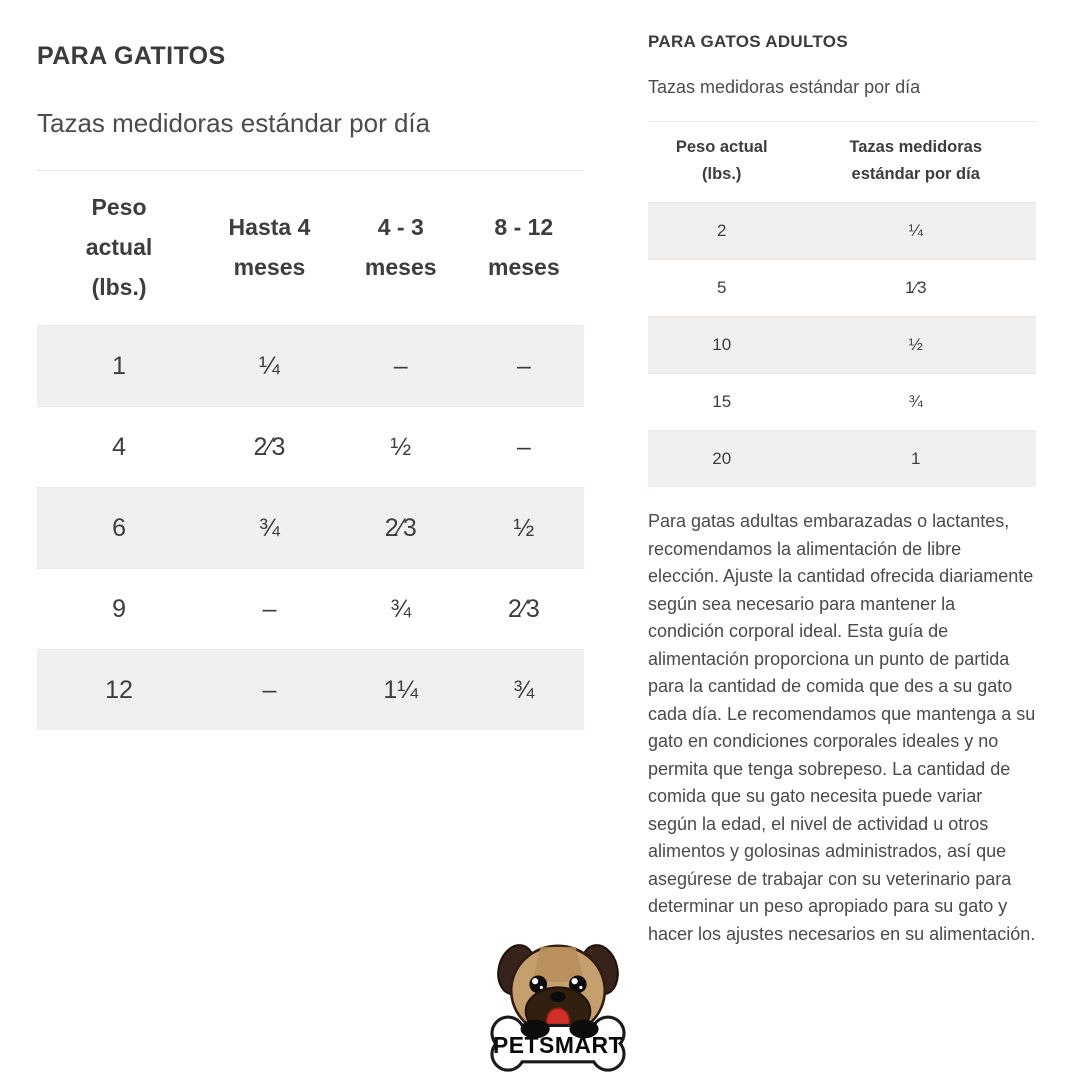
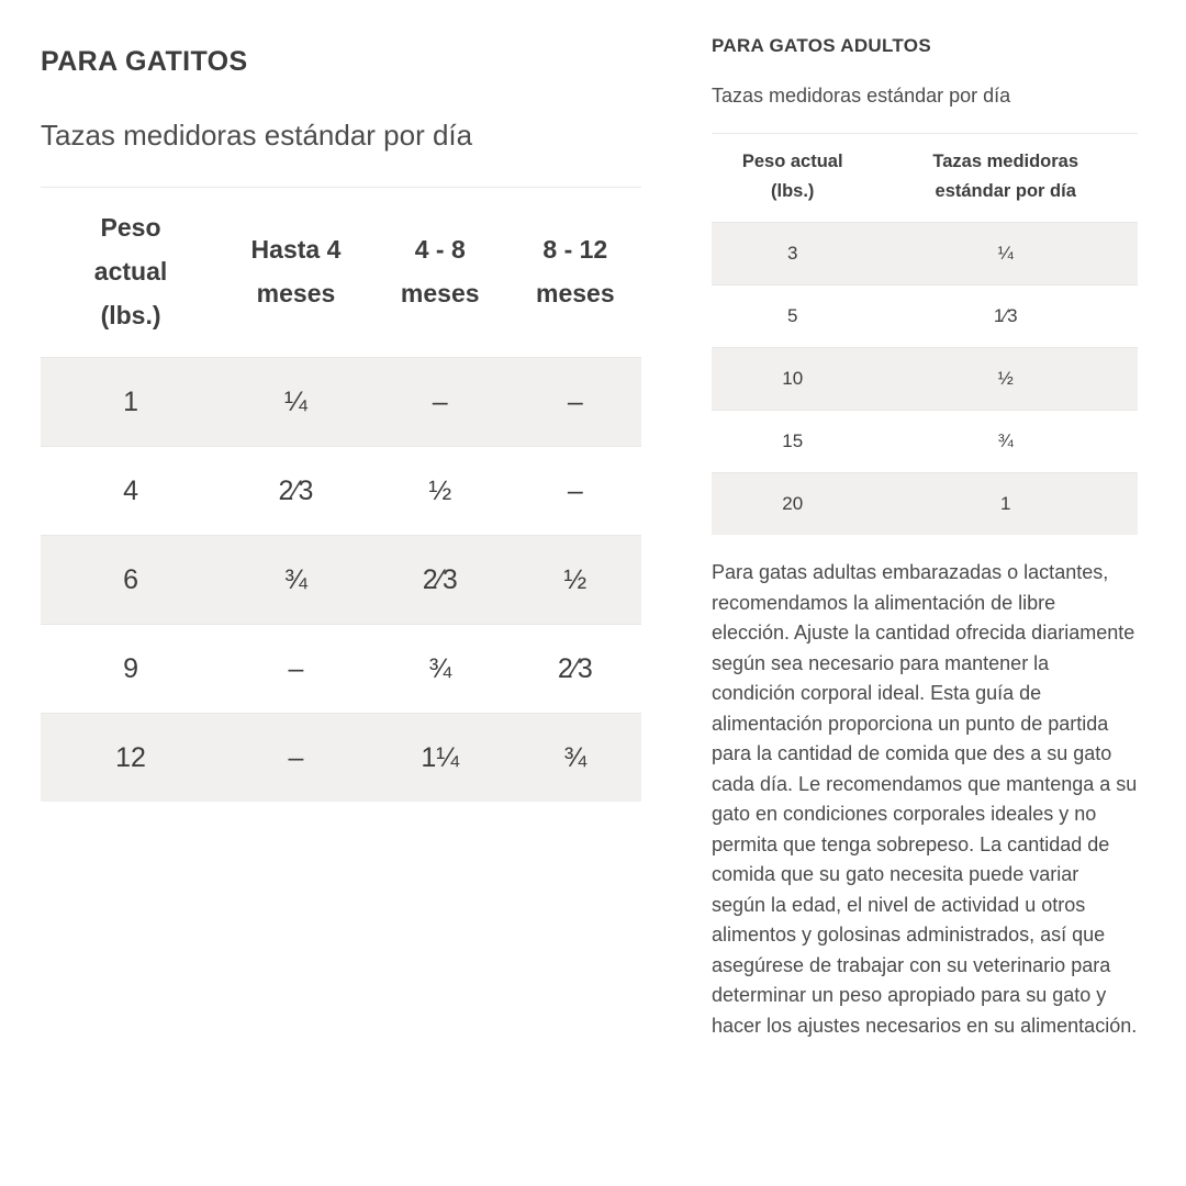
  PARA GATITOS
  Tazas medidoras estándar por día
- Peso actual (lbs.)	Hasta 4 meses	4 - 3 meses	8 - 12 meses
+ Peso actual (lbs.)	Hasta 4 meses	4 - 8 meses	8 - 12 meses
  1	¼	–	–
  4	2⁄3	½	–
  6	¾	2⁄3	½
  9	–	¾	2⁄3
  12	–	1¼	¾
  PARA GATOS ADULTOS
  Tazas medidoras estándar por día
  Peso actual (lbs.)	Tazas medidoras estándar por día
- 2	¼
+ 3	¼
  5	1⁄3
  10	½
  15	¾
  20	1
  Para gatas adultas embarazadas o lactantes, recomendamos la alimentación de libre elección. Ajuste la cantidad ofrecida diariamente según sea necesario para mantener la condición corporal ideal. Esta guía de alimentación proporciona un punto de partida para la cantidad de comida que des a su gato cada día. Le recomendamos que mantenga a su gato en condiciones corporales ideales y no permita que tenga sobrepeso. La cantidad de comida que su gato necesita puede variar según la edad, el nivel de actividad u otros alimentos y golosinas administrados, así que asegúrese de trabajar con su veterinario para determinar un peso apropiado para su gato y hacer los ajustes necesarios en su alimentación.
- PETSMART
